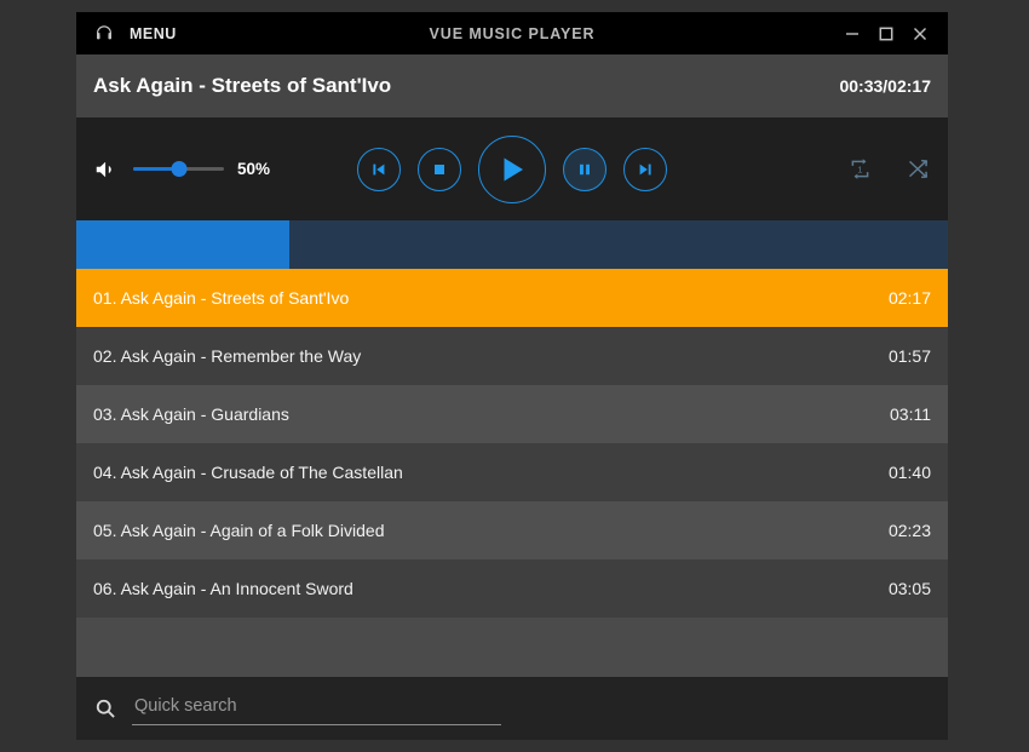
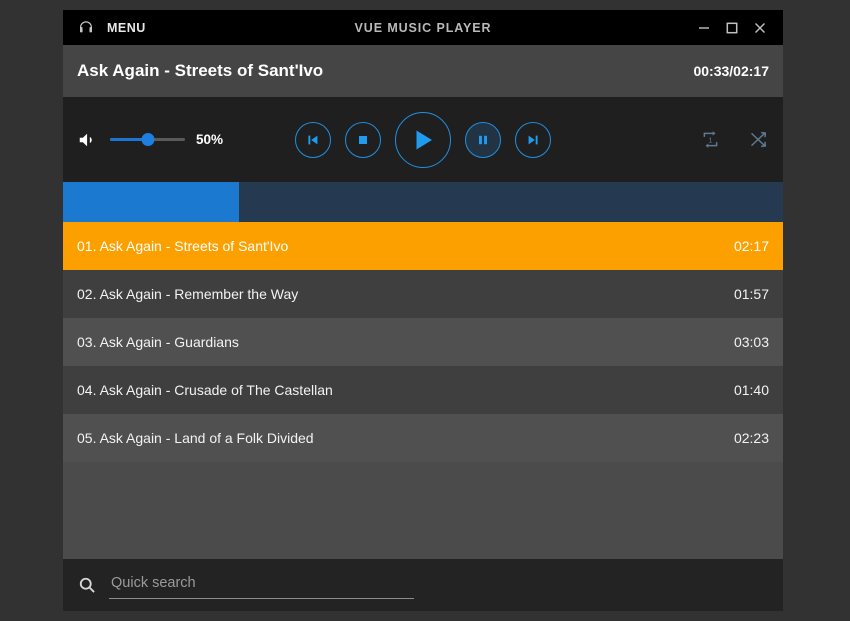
  MENU
  VUE MUSIC PLAYER
  Ask Again - Streets of Sant'Ivo
  00:33/02:17
  50%
  1
  01. Ask Again - Streets of Sant'Ivo
  02:17
  02. Ask Again - Remember the Way
  01:57
  03. Ask Again - Guardians
- 03:11
+ 03:03
  04. Ask Again - Crusade of The Castellan
  01:40
- 05. Ask Again - Again of a Folk Divided
+ 05. Ask Again - Land of a Folk Divided
  02:23
- 06. Ask Again - An Innocent Sword
- 03:05
  Quick search
